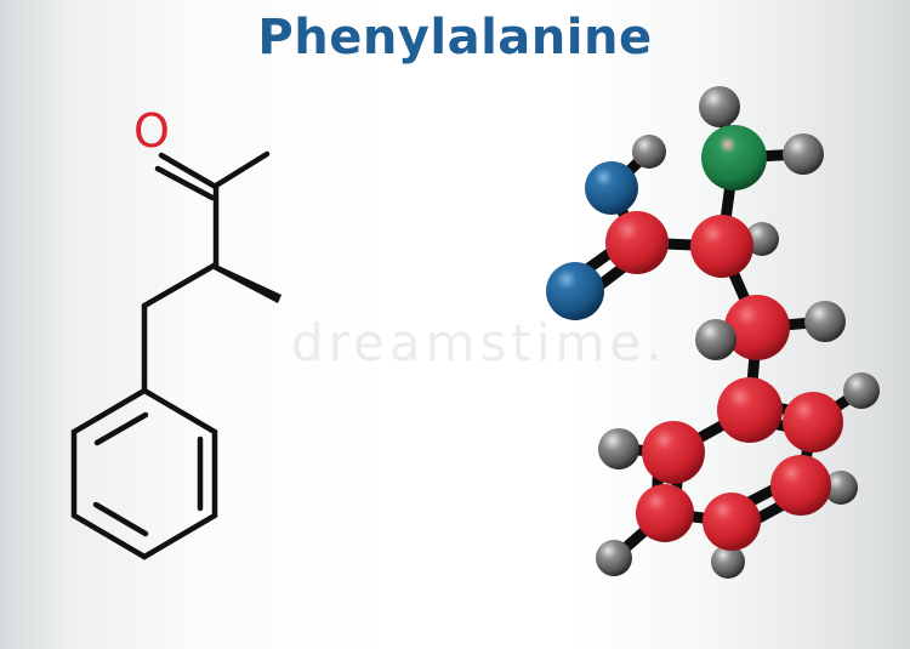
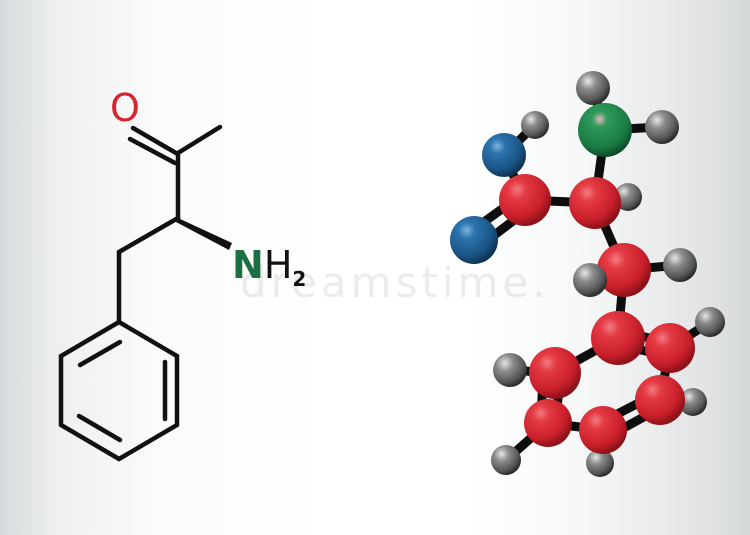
- Phenylalanine
  dreamstime.
  O
+ NH2
